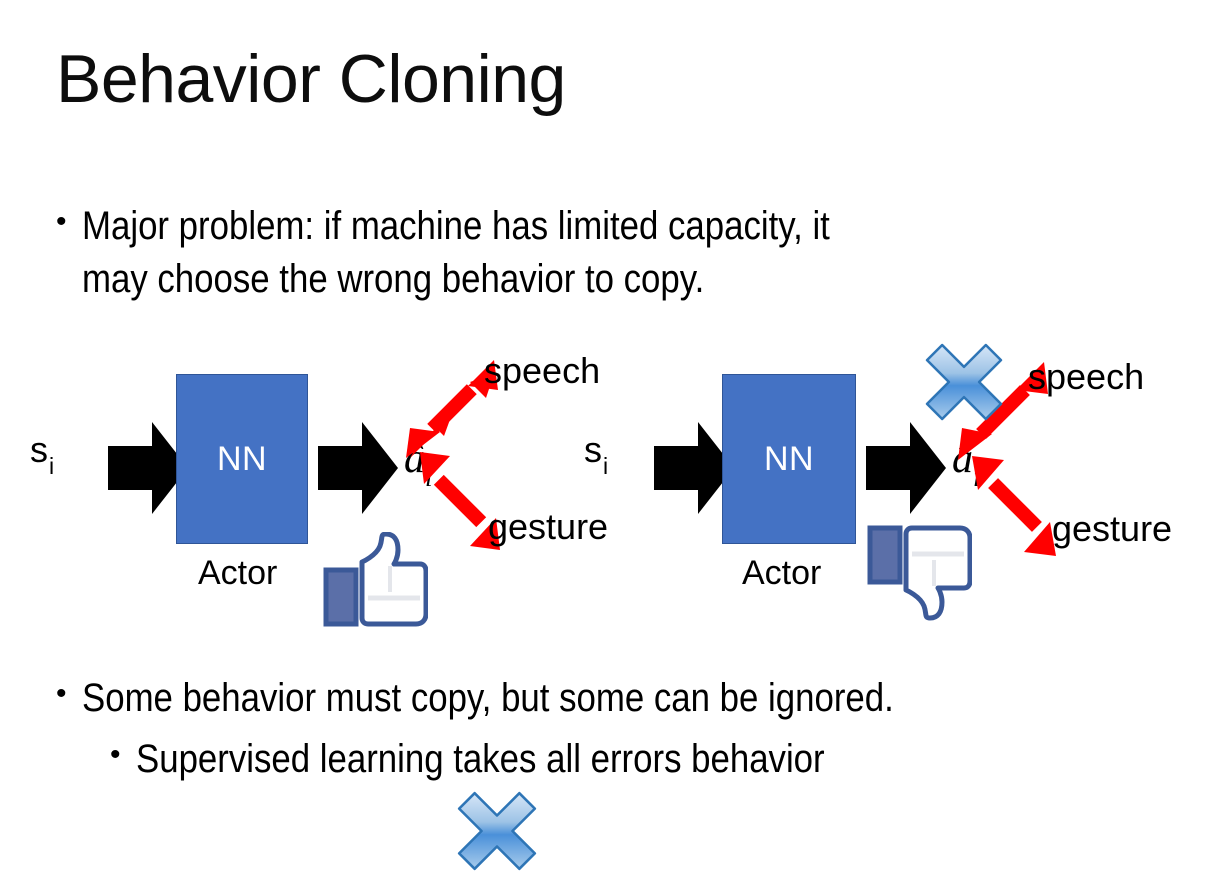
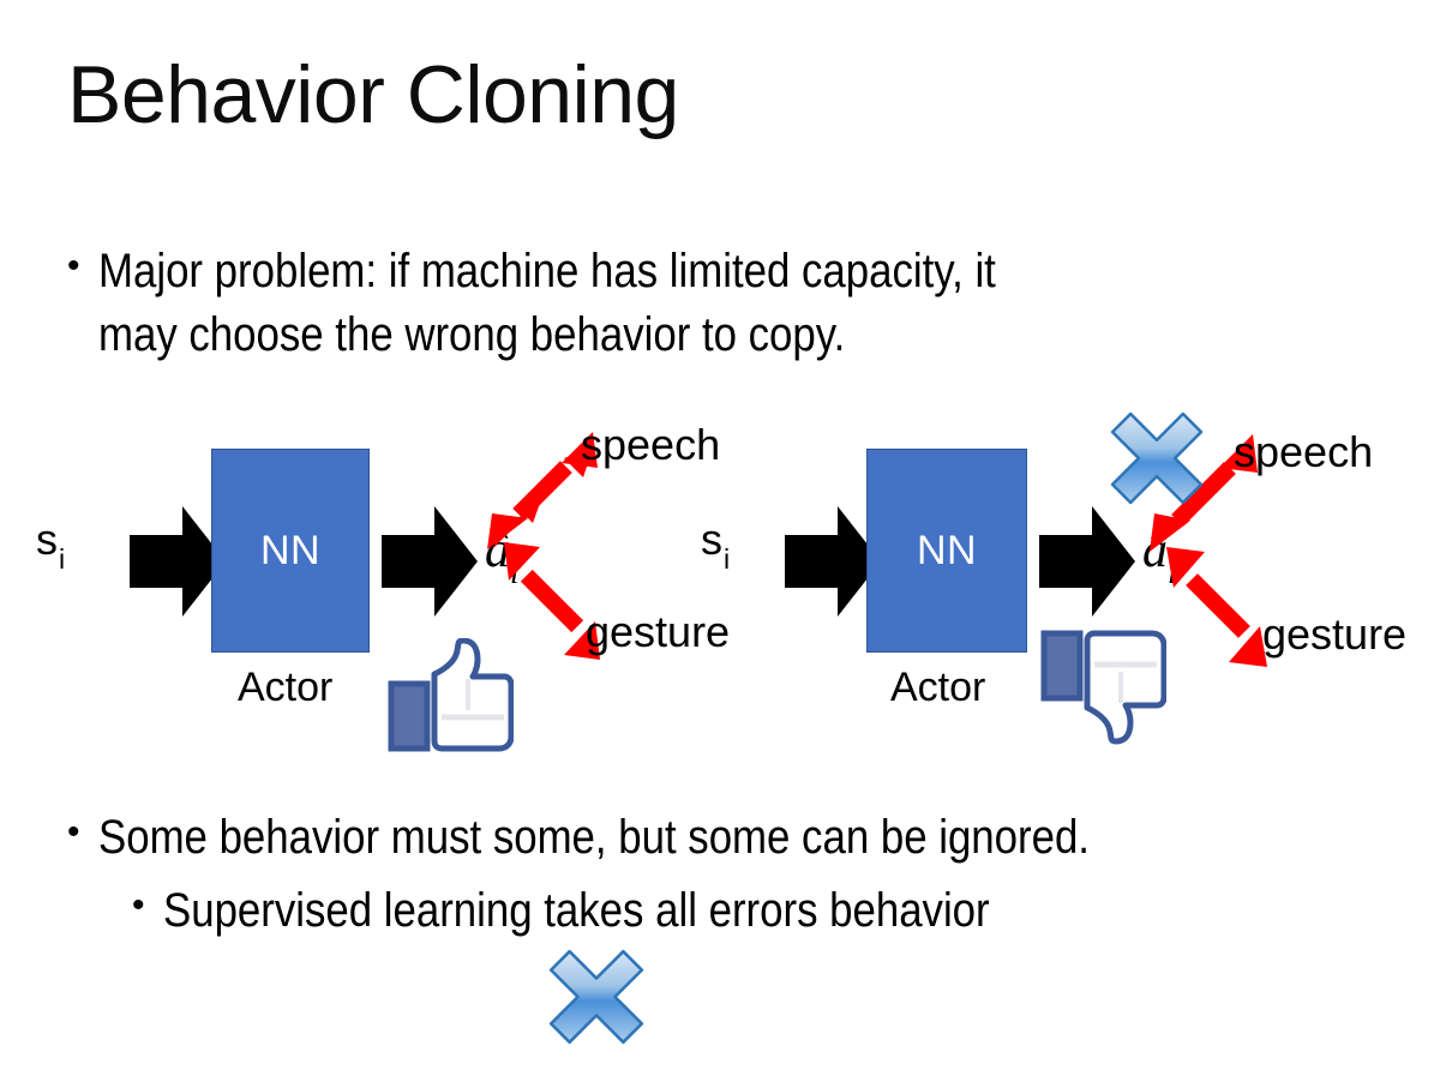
  Behavior Cloning
  •
  Major problem: if machine has limited capacity, it
  may choose the wrong behavior to copy.
  si
  NN
  Actor
  speech
  gesture
  si
  NN
  Actor
  speech
  gesture
  •
- Some behavior must copy, but some can be ignored.
+ Some behavior must some, but some can be ignored.
  •
  Supervised learning takes all errors behavior
